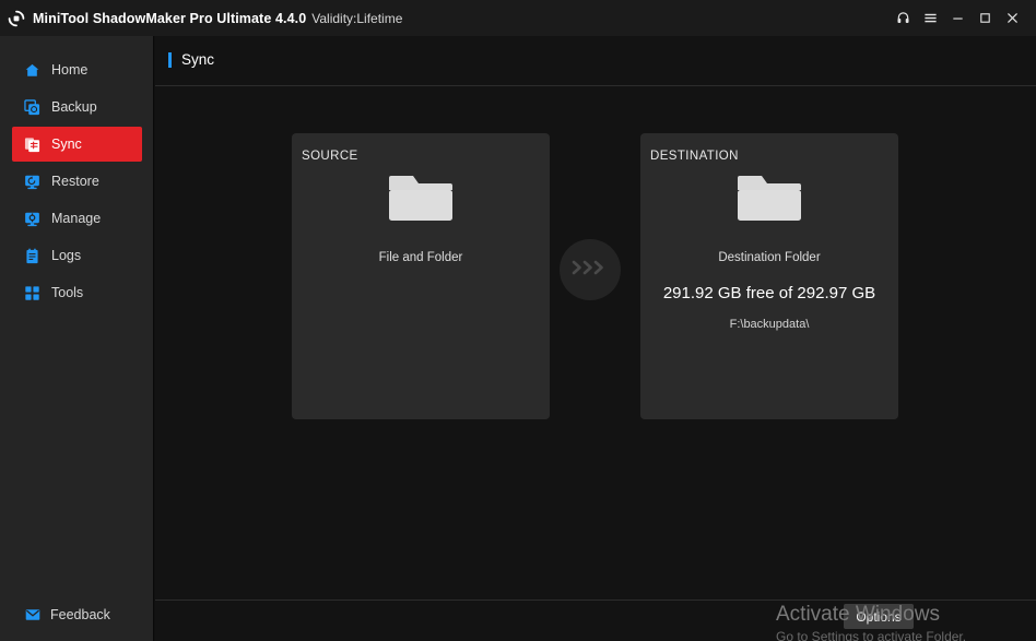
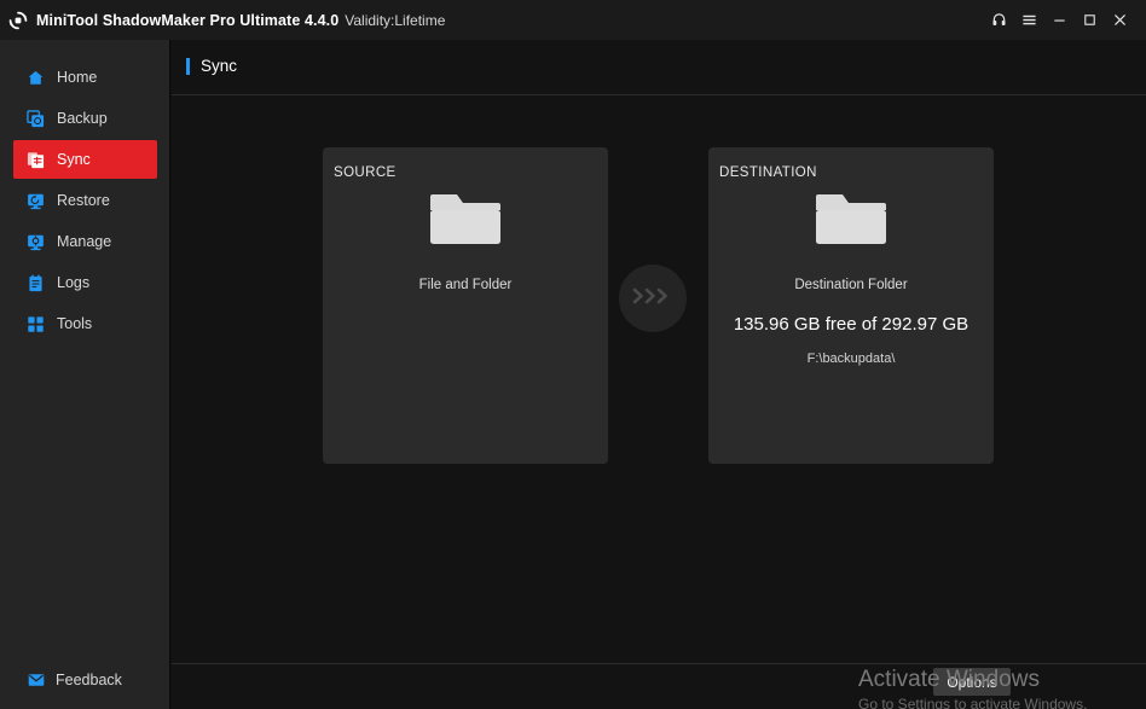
  MiniTool ShadowMaker Pro Ultimate 4.4.0
  Validity:Lifetime
  Home
  Backup
  Sync
  Restore
  Manage
  Logs
  Tools
  Feedback
  Sync
  SOURCE
  File and Folder
  DESTINATION
  Destination Folder
- 291.92 GB free of 292.97 GB
+ 135.96 GB free of 292.97 GB
  F:\backupdata\
  Options
  Activate Windows
- Go to Settings to activate Folder.
+ Go to Settings to activate Windows.
